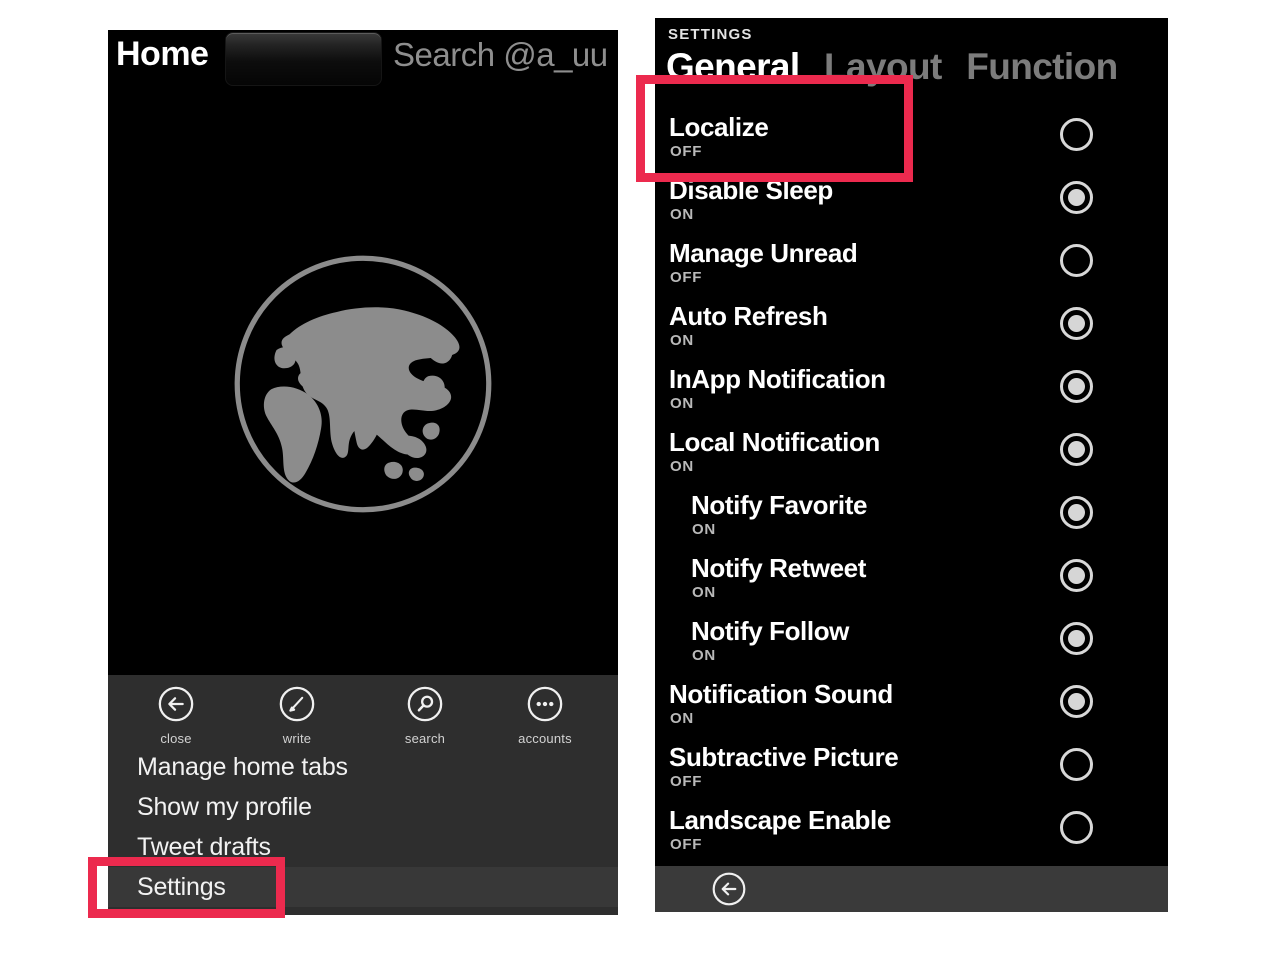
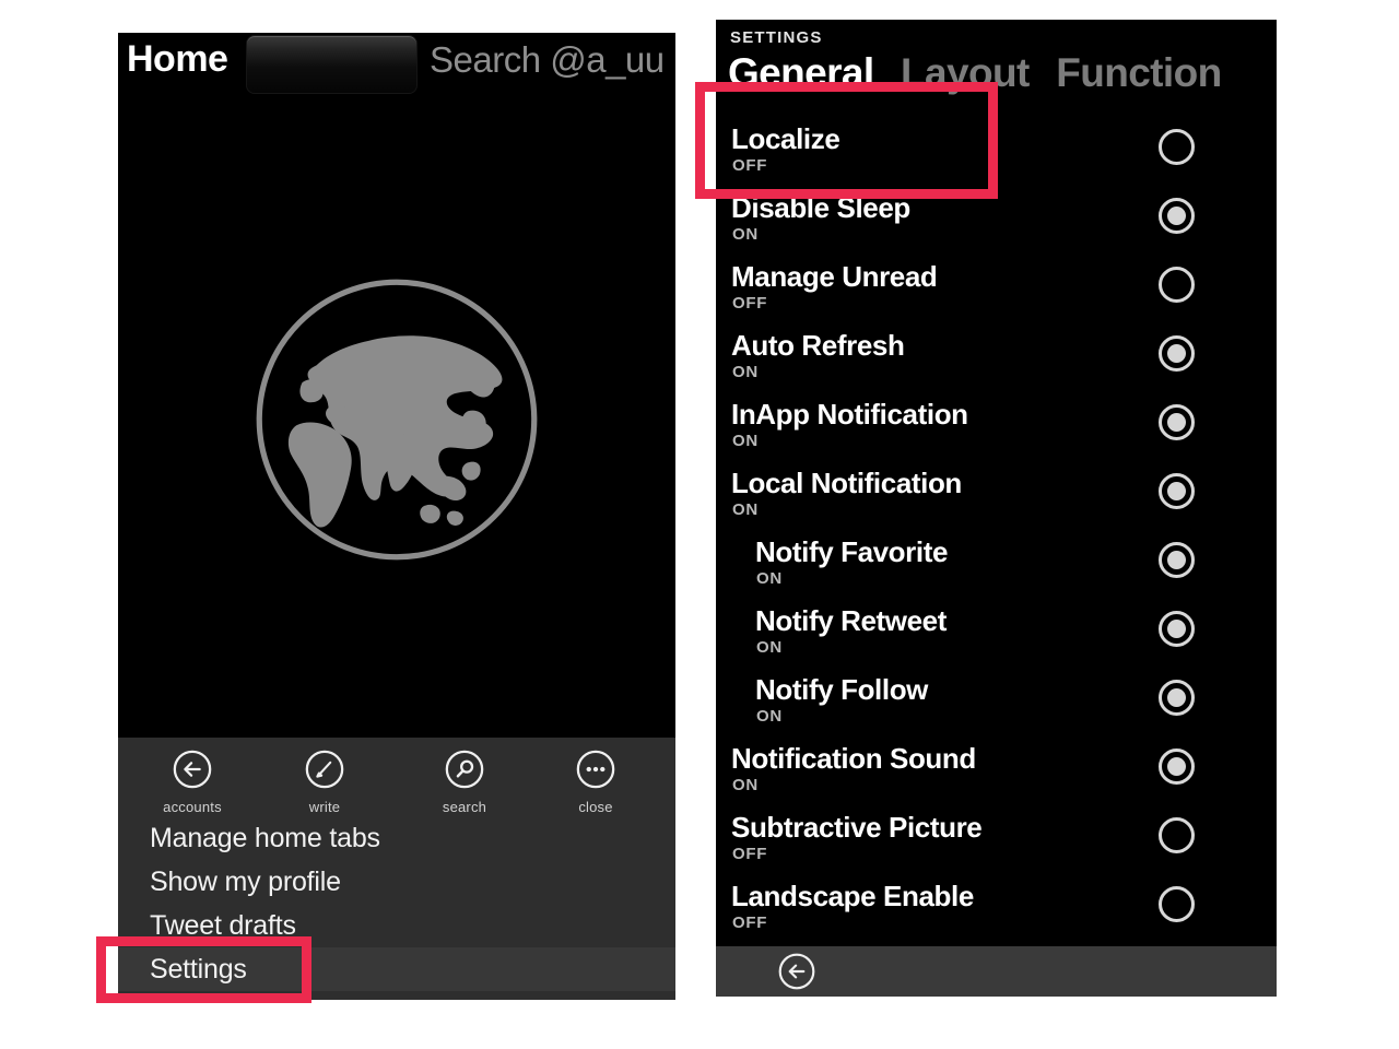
  Home
  Search @a_uu
- close
+ accounts
  write
  search
- accounts
+ close
  Manage home tabs
  Show my profile
  Tweet drafts
  Settings
  SETTINGS
  General Layout Function
  Localize
  OFF
  Disable Sleep
  ON
  Manage Unread
  OFF
  Auto Refresh
  ON
  InApp Notification
  ON
  Local Notification
  ON
  Notify Favorite
  ON
  Notify Retweet
  ON
  Notify Follow
  ON
  Notification Sound
  ON
  Subtractive Picture
  OFF
  Landscape Enable
  OFF
